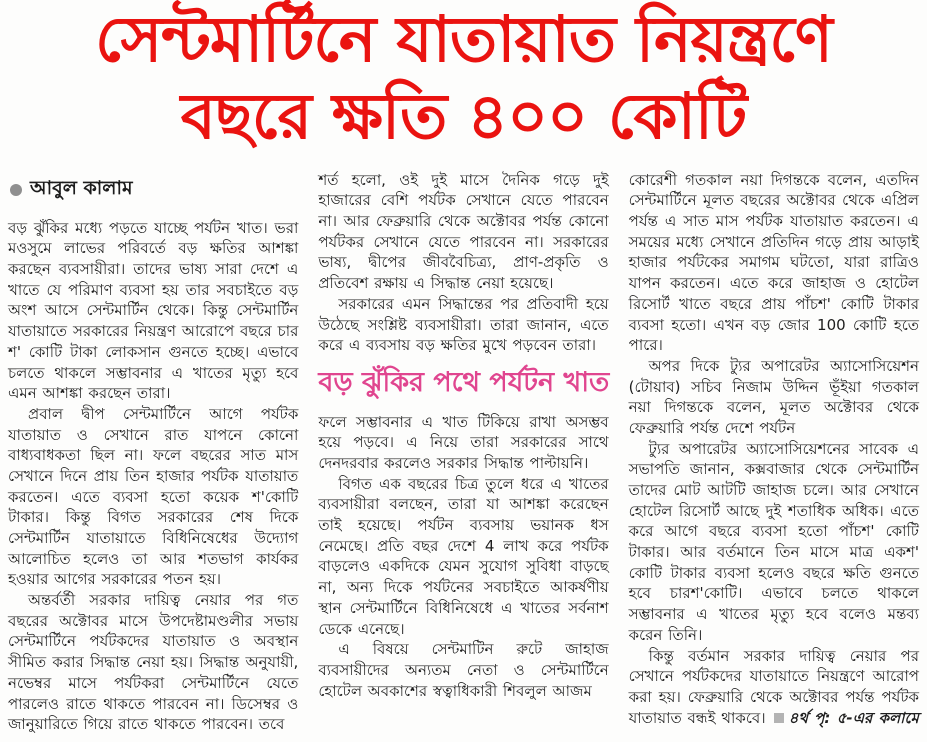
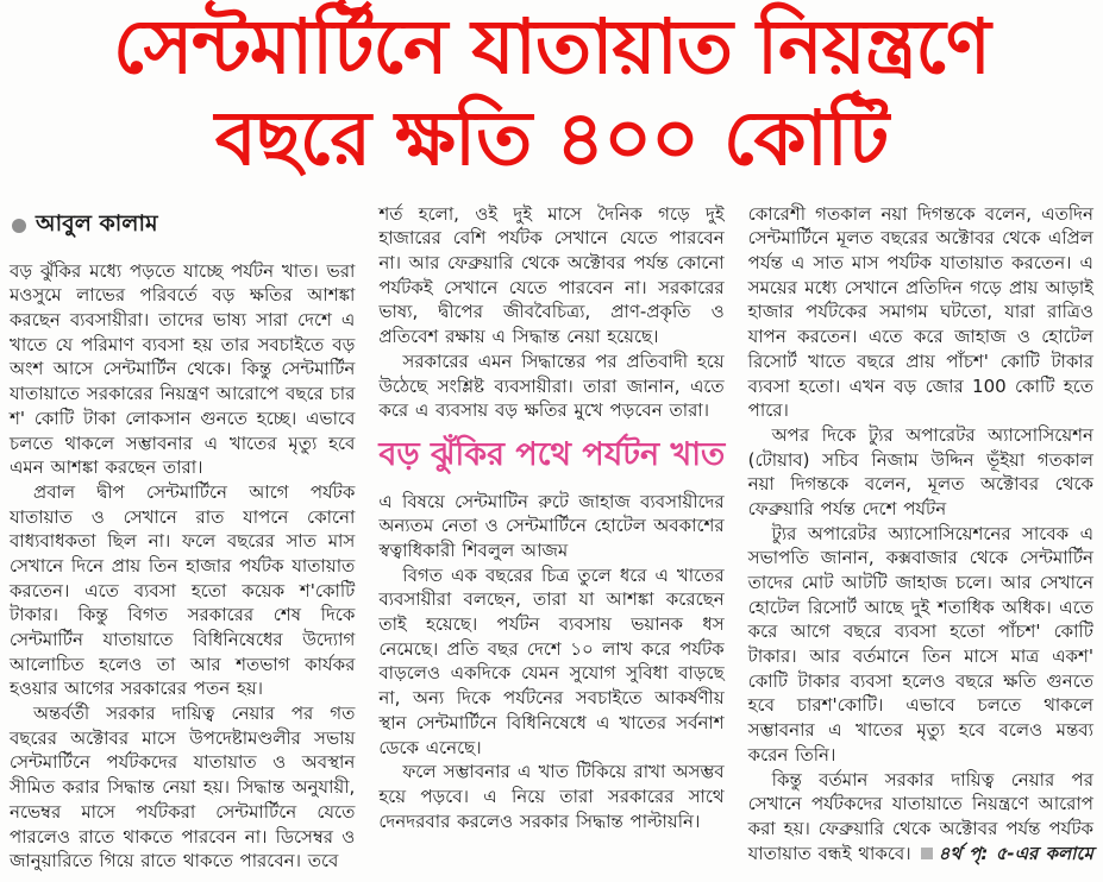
  সেন্টমার্টিনে যাতায়াত নিয়ন্ত্রণে
  বছরে ক্ষতি ৪০০ কোটি
  আবুল কালাম
  বড় ঝুঁকির মধ্যে পড়তে যাচ্ছে পর্যটন খাত। ভরা মওসুমে লাভের পরিবর্তে বড় ক্ষতির আশঙ্কা করছেন ব্যবসায়ীরা। তাদের ভাষ্য সারা দেশে এ খাতে যে পরিমাণ ব্যবসা হয় তার সবচাইতে বড় অংশ আসে সেন্টমার্টিন থেকে। কিন্তু সেন্টমার্টিন যাতায়াতে সরকারের নিয়ন্ত্রণ আরোপে বছরে চার শ' কোটি টাকা লোকসান গুনতে হচ্ছে। এভাবে চলতে থাকলে সম্ভাবনার এ খাতের মৃত্যু হবে এমন আশঙ্কা করছেন তারা।
  প্রবাল দ্বীপ সেন্টমার্টিনে আগে পর্যটক যাতায়াত ও সেখানে রাত যাপনে কোনো বাধ্যবাধকতা ছিল না। ফলে বছরের সাত মাস সেখানে দিনে প্রায় তিন হাজার পর্যটক যাতায়াত করতেন। এতে ব্যবসা হতো কয়েক শ'কোটি টাকার। কিন্তু বিগত সরকারের শেষ দিকে সেন্টমার্টিন যাতায়াতে বিধিনিষেধের উদ্যোগ আলোচিত হলেও তা আর শতভাগ কার্যকর হওয়ার আগের সরকারের পতন হয়।
  অন্তর্বর্তী সরকার দায়িত্ব নেয়ার পর গত বছরের অক্টোবর মাসে উপদেষ্টামণ্ডলীর সভায় সেন্টমার্টিনে পর্যটকদের যাতায়াত ও অবস্থান সীমিত করার সিদ্ধান্ত নেয়া হয়। সিদ্ধান্ত অনুযায়ী, নভেম্বর মাসে পর্যটকরা সেন্টমার্টিনে যেতে পারলেও রাতে থাকতে পারবেন না। ডিসেম্বর ও জানুয়ারিতে গিয়ে রাতে থাকতে পারবেন। তবে
- শর্ত হলো, ওই দুই মাসে দৈনিক গড়ে দুই হাজারের বেশি পর্যটক সেখানে যেতে পারবেন না। আর ফেব্রুয়ারি থেকে অক্টোবর পর্যন্ত কোনো পর্যটকর সেখানে যেতে পারবেন না। সরকারের ভাষ্য, দ্বীপের জীববৈচিত্র্য, প্রাণ-প্রকৃতি ও প্রতিবেশ রক্ষায় এ সিদ্ধান্ত নেয়া হয়েছে।
+ শর্ত হলো, ওই দুই মাসে দৈনিক গড়ে দুই হাজারের বেশি পর্যটক সেখানে যেতে পারবেন না। আর ফেব্রুয়ারি থেকে অক্টোবর পর্যন্ত কোনো পর্যটকই সেখানে যেতে পারবেন না। সরকারের ভাষ্য, দ্বীপের জীববৈচিত্র্য, প্রাণ-প্রকৃতি ও প্রতিবেশ রক্ষায় এ সিদ্ধান্ত নেয়া হয়েছে।
  সরকারের এমন সিদ্ধান্তের পর প্রতিবাদী হয়ে উঠেছে সংশ্লিষ্ট ব্যবসায়ীরা। তারা জানান, এতে করে এ ব্যবসায় বড় ক্ষতির মুখে পড়বেন তারা।
  বড় ঝুঁকির পথে পর্যটন খাত
- ফলে সম্ভাবনার এ খাত টিকিয়ে রাখা অসম্ভব হয়ে পড়বে। এ নিয়ে তারা সরকারের সাথে দেনদরবার করলেও সরকার সিদ্ধান্ত পাল্টায়নি।
+ এ বিষয়ে সেন্টমাটিন রুটে জাহাজ ব্যবসায়ীদের অন্যতম নেতা ও সেন্টমার্টিনে হোটেল অবকাশের স্বত্বাধিকারী শিবলুল আজম
- বিগত এক বছরের চিত্র তুলে ধরে এ খাতের ব্যবসায়ীরা বলছেন, তারা যা আশঙ্কা করেছেন তাই হয়েছে। পর্যটন ব্যবসায় ভয়ানক ধস নেমেছে। প্রতি বছর দেশে 4 লাখ করে পর্যটক বাড়লেও একদিকে যেমন সুযোগ সুবিধা বাড়ছে না, অন্য দিকে পর্যটনের সবচাইতে আকর্ষণীয় স্থান সেন্টমার্টিনে বিধিনিষেধে এ খাতের সর্বনাশ ডেকে এনেছে।
+ বিগত এক বছরের চিত্র তুলে ধরে এ খাতের ব্যবসায়ীরা বলছেন, তারা যা আশঙ্কা করেছেন তাই হয়েছে। পর্যটন ব্যবসায় ভয়ানক ধস নেমেছে। প্রতি বছর দেশে ১০ লাখ করে পর্যটক বাড়লেও একদিকে যেমন সুযোগ সুবিধা বাড়ছে না, অন্য দিকে পর্যটনের সবচাইতে আকর্ষণীয় স্থান সেন্টমার্টিনে বিধিনিষেধে এ খাতের সর্বনাশ ডেকে এনেছে।
- এ বিষয়ে সেন্টমাটিন রুটে জাহাজ ব্যবসায়ীদের অন্যতম নেতা ও সেন্টমার্টিনে হোটেল অবকাশের স্বত্বাধিকারী শিবলুল আজম
+ ফলে সম্ভাবনার এ খাত টিকিয়ে রাখা অসম্ভব হয়ে পড়বে। এ নিয়ে তারা সরকারের সাথে দেনদরবার করলেও সরকার সিদ্ধান্ত পাল্টায়নি।
  কোরেশী গতকাল নয়া দিগন্তকে বলেন, এতদিন সেন্টমার্টিনে মূলত বছরের অক্টোবর থেকে এপ্রিল পর্যন্ত এ সাত মাস পর্যটক যাতায়াত করতেন। এ সময়ের মধ্যে সেখানে প্রতিদিন গড়ে প্রায় আড়াই হাজার পর্যটকের সমাগম ঘটতো, যারা রাত্রিও যাপন করতেন। এতে করে জাহাজ ও হোটেল রিসোর্ট খাতে বছরে প্রায় পাঁচশ' কোটি টাকার ব্যবসা হতো। এখন বড় জোর 100 কোটি হতে পারে।
  অপর দিকে ট্যুর অপারেটর অ্যাসোসিয়েশন (টোয়াব) সচিব নিজাম উদ্দিন ভূঁইয়া গতকাল নয়া দিগন্তকে বলেন, মূলত অক্টোবর থেকে ফেব্রুয়ারি পর্যন্ত দেশে পর্যটন
  ট্যুর অপারেটর অ্যাসোসিয়েশনের সাবেক এ সভাপতি জানান, কক্সবাজার থেকে সেন্টমার্টিন তাদের মোট আটটি জাহাজ চলে। আর সেখানে হোটেল রিসোর্ট আছে দুই শতাধিক অধিক। এতে করে আগে বছরে ব্যবসা হতো পাঁচশ' কোটি টাকার। আর বর্তমানে তিন মাসে মাত্র একশ' কোটি টাকার ব্যবসা হলেও বছরে ক্ষতি গুনতে হবে চারশ'কোটি। এভাবে চলতে থাকলে সম্ভাবনার এ খাতের মৃত্যু হবে বলেও মন্তব্য করেন তিনি।
  কিন্তু বর্তমান সরকার দায়িত্ব নেয়ার পর সেখানে পর্যটকদের যাতায়াতে নিয়ন্ত্রণে আরোপ করা হয়। ফেব্রুয়ারি থেকে অক্টোবর পর্যন্ত পর্যটক যাতায়াত বন্ধই থাকবে। ৪র্থ পৃ: ৫-এর কলামে
